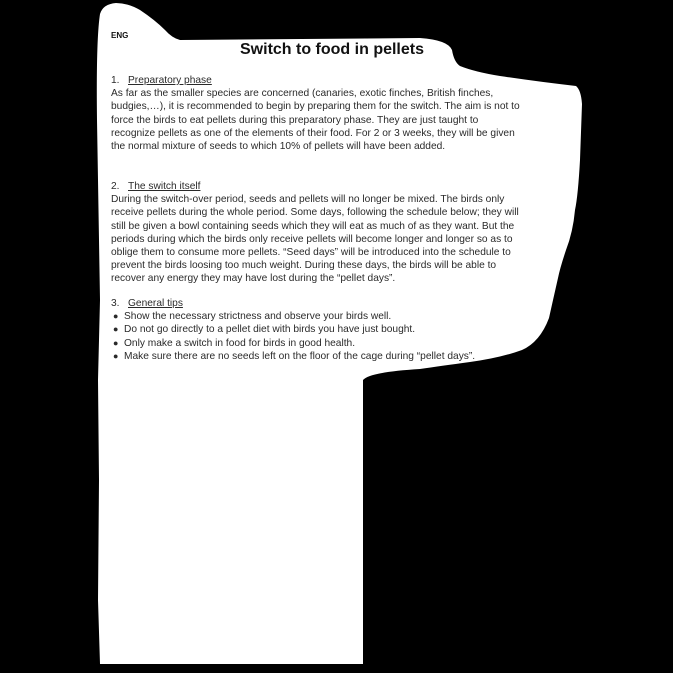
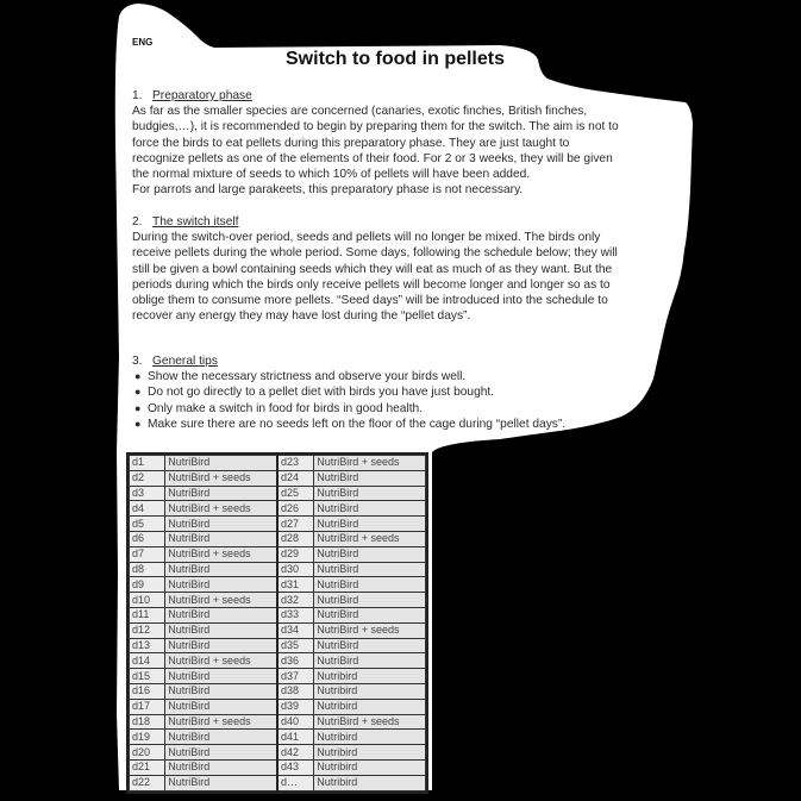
  ENG
  Switch to food in pellets
  1. Preparatory phase
  As far as the smaller species are concerned (canaries, exotic finches, British finches,
  budgies,…), it is recommended to begin by preparing them for the switch. The aim is not to
  force the birds to eat pellets during this preparatory phase. They are just taught to
  recognize pellets as one of the elements of their food. For 2 or 3 weeks, they will be given
  the normal mixture of seeds to which 10% of pellets will have been added.
+ For parrots and large parakeets, this preparatory phase is not necessary.
  2. The switch itself
  During the switch-over period, seeds and pellets will no longer be mixed. The birds only
  receive pellets during the whole period. Some days, following the schedule below; they will
  still be given a bowl containing seeds which they will eat as much of as they want. But the
  periods during which the birds only receive pellets will become longer and longer so as to
  oblige them to consume more pellets. “Seed days” will be introduced into the schedule to
- prevent the birds loosing too much weight. During these days, the birds will be able to
  recover any energy they may have lost during the “pellet days”.
  3. General tips
  ●
  Show the necessary strictness and observe your birds well.
  ●
  Do not go directly to a pellet diet with birds you have just bought.
  ●
  Only make a switch in food for birds in good health.
  ●
  Make sure there are no seeds left on the floor of the cage during “pellet days”.
+ d1	NutriBird	d23	NutriBird + seeds
+ d2	NutriBird + seeds	d24	NutriBird
+ d3	NutriBird	d25	NutriBird
+ d4	NutriBird + seeds	d26	NutriBird
+ d5	NutriBird	d27	NutriBird
+ d6	NutriBird	d28	NutriBird + seeds
+ d7	NutriBird + seeds	d29	NutriBird
+ d8	NutriBird	d30	NutriBird
+ d9	NutriBird	d31	NutriBird
+ d10	NutriBird + seeds	d32	NutriBird
+ d11	NutriBird	d33	NutriBird
+ d12	NutriBird	d34	NutriBird + seeds
+ d13	NutriBird	d35	NutriBird
+ d14	NutriBird + seeds	d36	NutriBird
+ d15	NutriBird	d37	Nutribird
+ d16	NutriBird	d38	Nutribird
+ d17	NutriBird	d39	Nutribird
+ d18	NutriBird + seeds	d40	NutriBird + seeds
+ d19	NutriBird	d41	Nutribird
+ d20	NutriBird	d42	Nutribird
+ d21	NutriBird	d43	Nutribird
+ d22	NutriBird	d…	Nutribird
